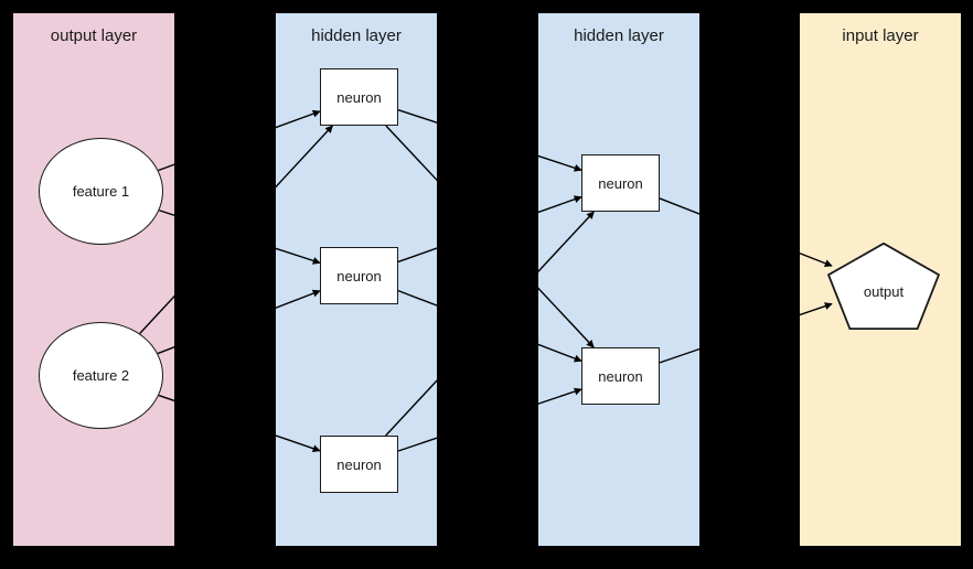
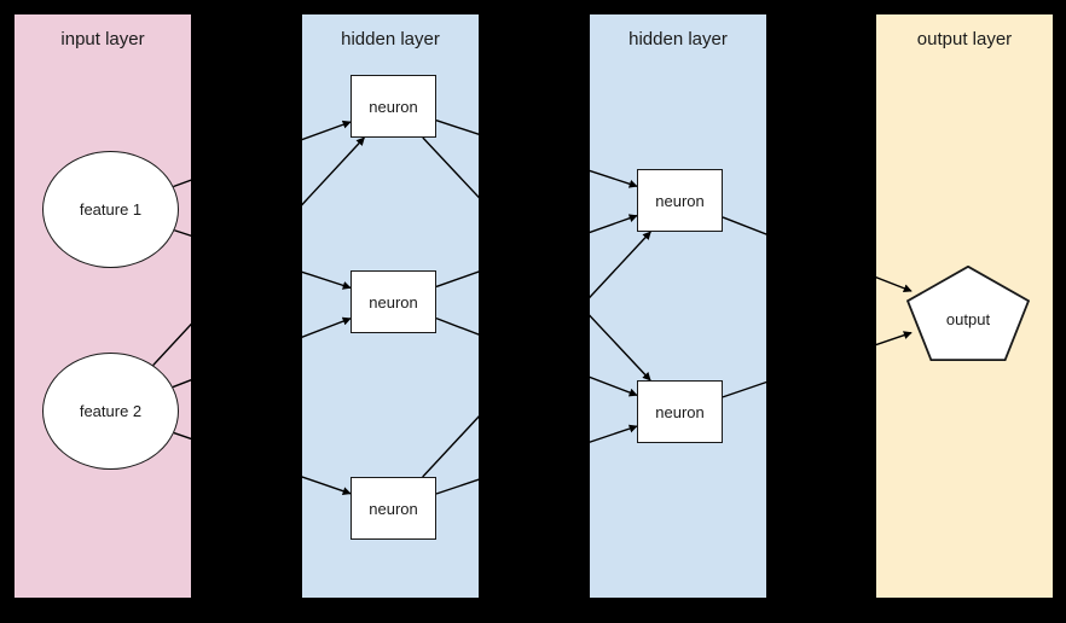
  feature 1
  feature 2
  neuron
  neuron
  neuron
  neuron
  neuron
  output
- output layer
+ input layer
  hidden layer
  hidden layer
- input layer
+ output layer
